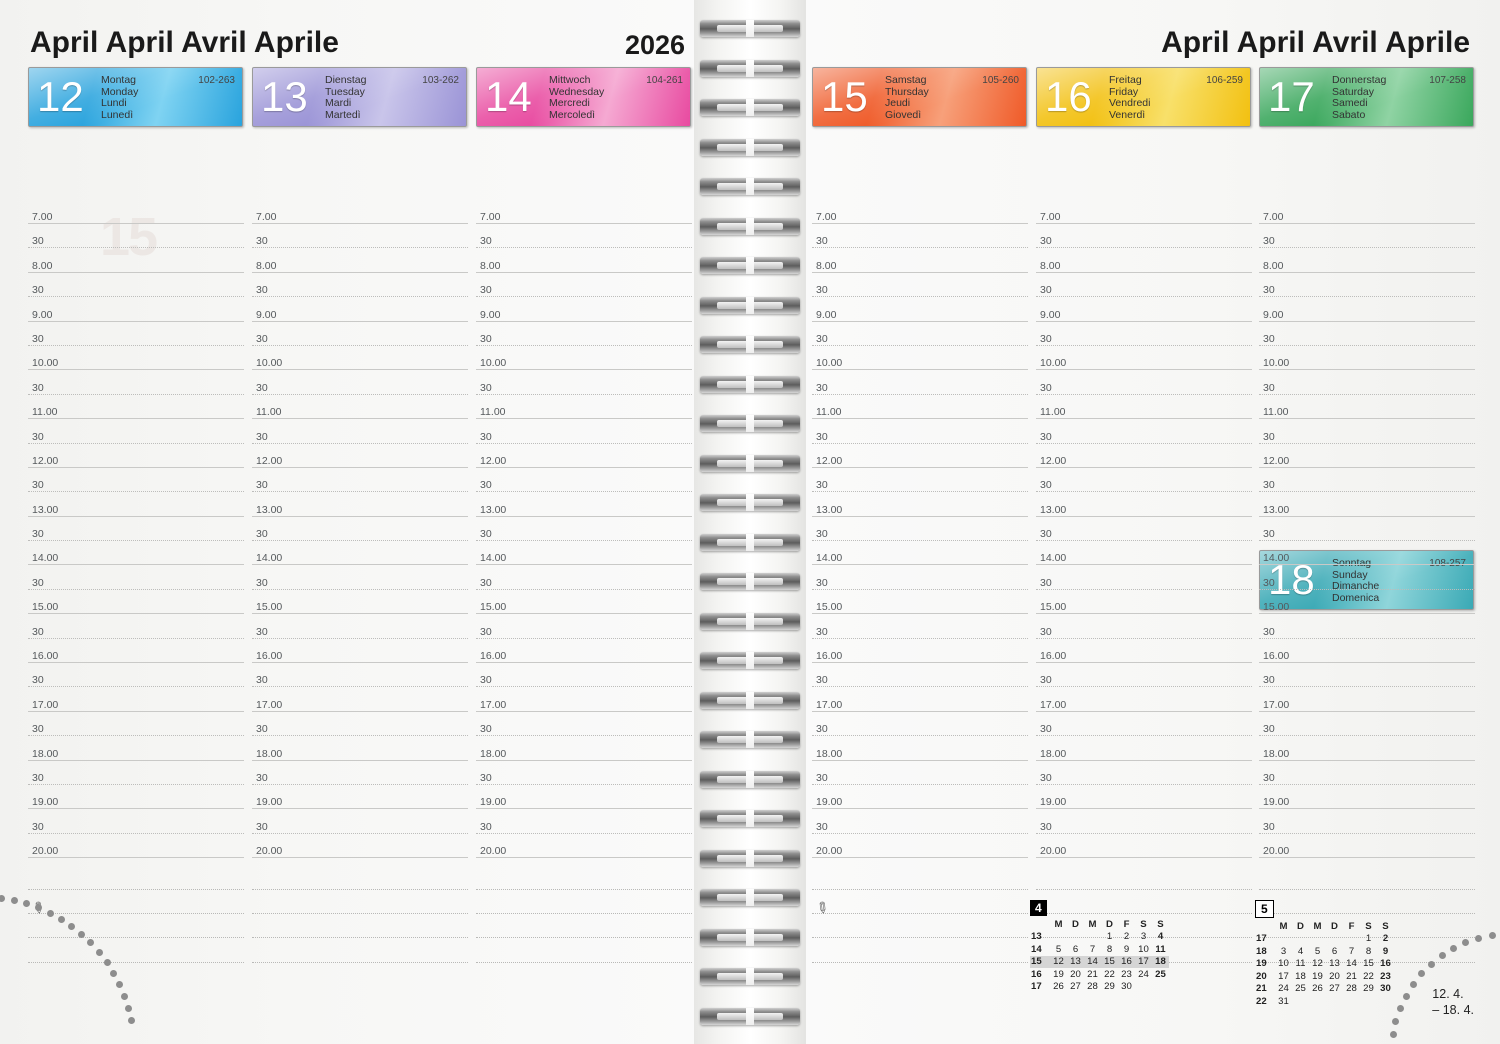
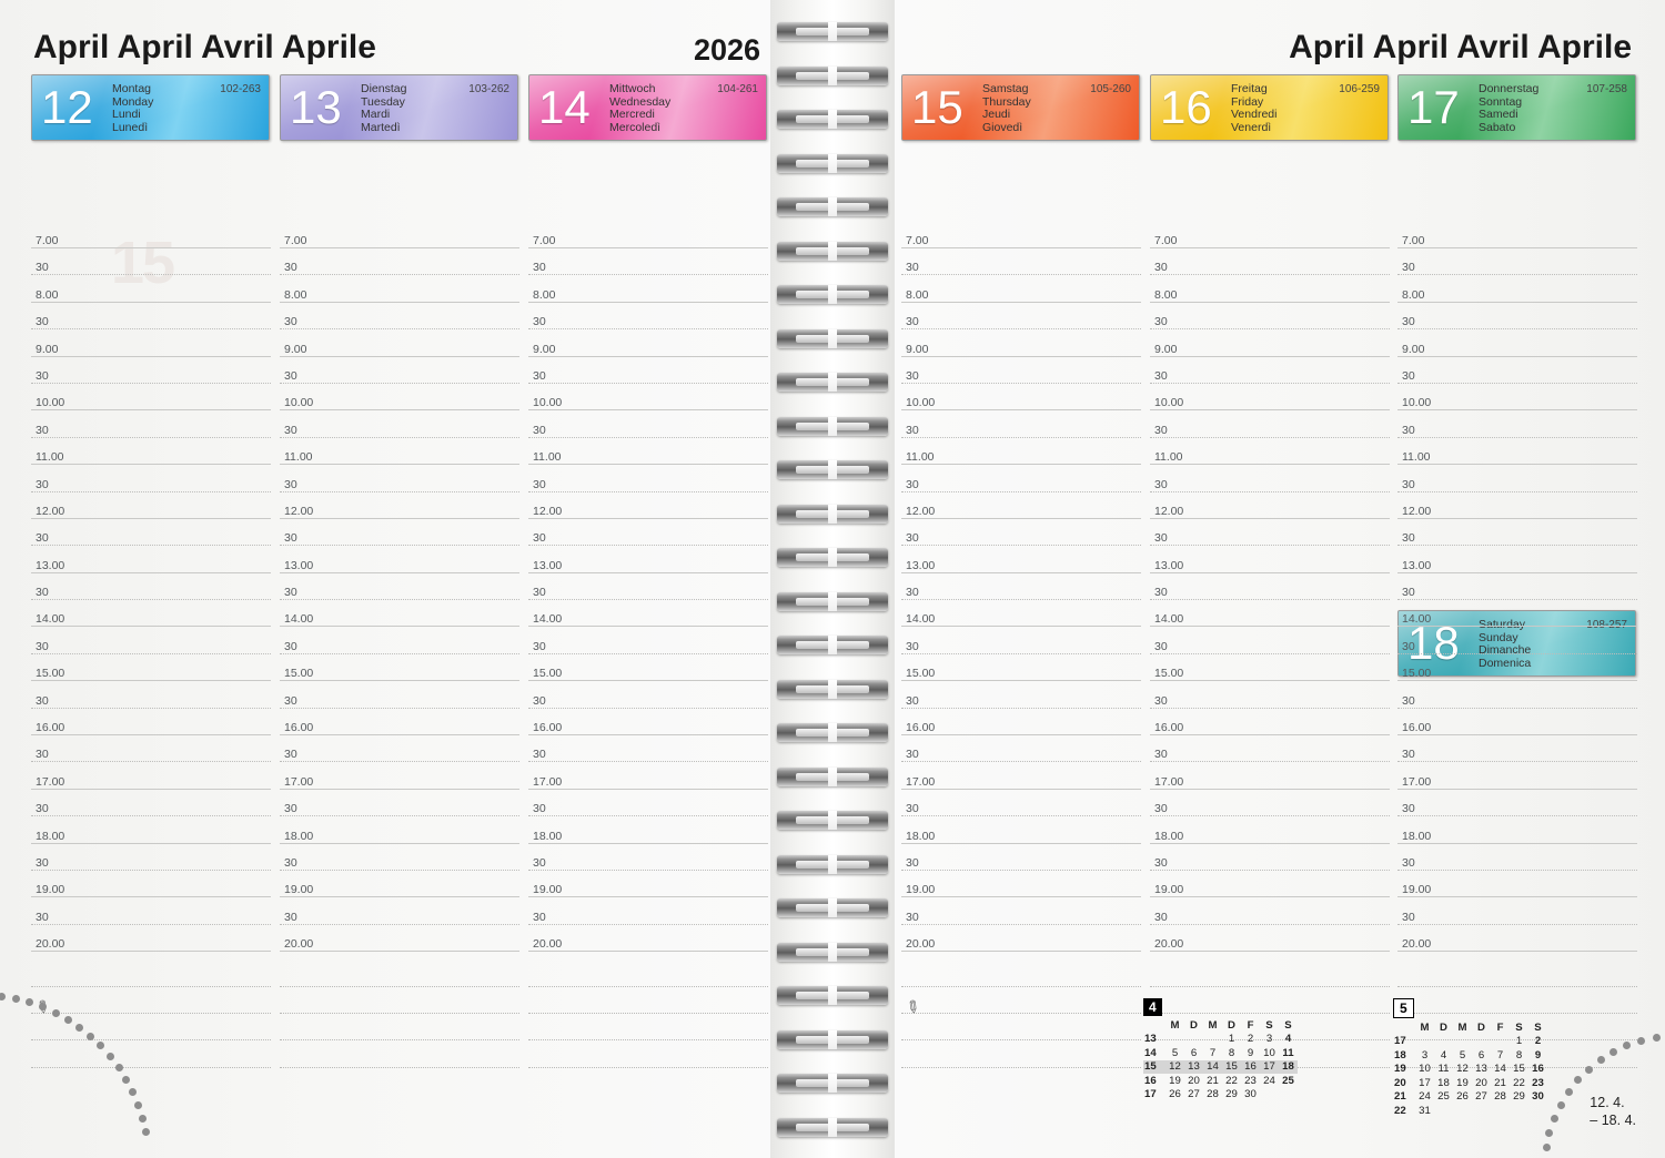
  April April Avril Aprile
  2026
  April April Avril Aprile
  15
  12
  Montag
  Monday
  Lundi
  Lunedì
  102-263
  13
  Dienstag
  Tuesday
  Mardi
  Martedì
  103-262
  14
  Mittwoch
  Wednesday
  Mercredi
  Mercoledì
  104-261
  15
  Samstag
  Thursday
  Jeudi
  Giovedì
  105-260
  16
  Freitag
  Friday
  Vendredi
  Venerdì
  106-259
  17
  Donnerstag
- Saturday
+ Sonntag
  Samedi
  Sabato
  107-258
  18
- Sonntag
+ Saturday
  Sunday
  Dimanche
  Domenica
  108-257
  7.00
  30
  8.00
  30
  9.00
  30
  10.00
  30
  11.00
  30
  12.00
  30
  13.00
  30
  14.00
  30
  15.00
  30
  16.00
  30
  17.00
  30
  18.00
  30
  19.00
  30
  20.00
  7.00
  30
  8.00
  30
  9.00
  30
  10.00
  30
  11.00
  30
  12.00
  30
  13.00
  30
  14.00
  30
  15.00
  30
  16.00
  30
  17.00
  30
  18.00
  30
  19.00
  30
  20.00
  7.00
  30
  8.00
  30
  9.00
  30
  10.00
  30
  11.00
  30
  12.00
  30
  13.00
  30
  14.00
  30
  15.00
  30
  16.00
  30
  17.00
  30
  18.00
  30
  19.00
  30
  20.00
  7.00
  30
  8.00
  30
  9.00
  30
  10.00
  30
  11.00
  30
  12.00
  30
  13.00
  30
  14.00
  30
  15.00
  30
  16.00
  30
  17.00
  30
  18.00
  30
  19.00
  30
  20.00
  7.00
  30
  8.00
  30
  9.00
  30
  10.00
  30
  11.00
  30
  12.00
  30
  13.00
  30
  14.00
  30
  15.00
  30
  16.00
  30
  17.00
  30
  18.00
  30
  19.00
  30
  20.00
  7.00
  30
  8.00
  30
  9.00
  30
  10.00
  30
  11.00
  30
  12.00
  30
  13.00
  30
  14.00
  30
  15.00
  30
  16.00
  30
  17.00
  30
  18.00
  30
  19.00
  30
  20.00
  4
  	M	D	M	D	F	S	S
  13				1	2	3	4
  14	5	6	7	8	9	10	11
  15	12	13	14	15	16	17	18
  16	19	20	21	22	23	24	25
  17	26	27	28	29	30
  5
  	M	D	M	D	F	S	S
  17						1	2
  18	3	4	5	6	7	8	9
  19	10	11	12	13	14	15	16
  20	17	18	19	20	21	22	23
  21	24	25	26	27	28	29	30
  22	31
  12. 4.
  – 18. 4.
